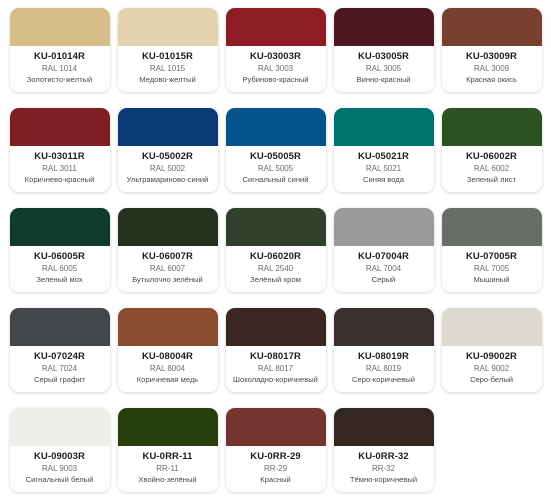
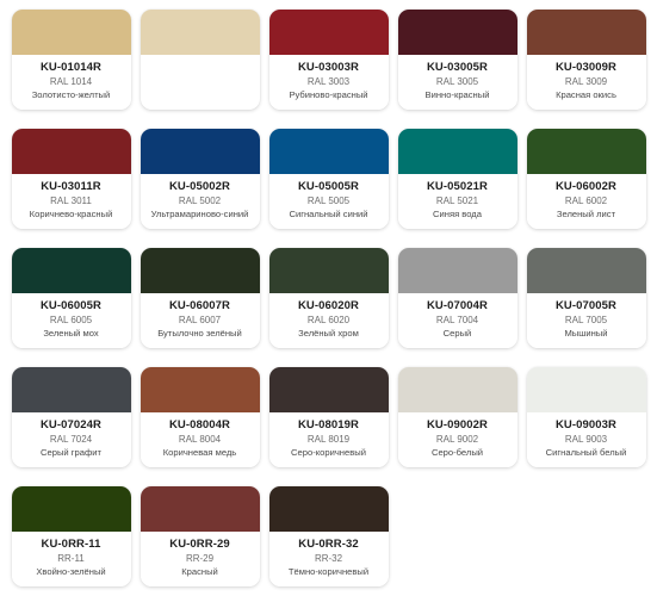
  KU-01014R
  RAL 1014
  Золотисто-желтый
- KU-01015R
- RAL 1015
- Медово-желтый
  KU-03003R
  RAL 3003
  Рубиново-красный
  KU-03005R
  RAL 3005
  Винно-красный
  KU-03009R
  RAL 3009
  Красная окись
  KU-03011R
  RAL 3011
  Коричнево-красный
  KU-05002R
  RAL 5002
  Ультрамариново-синий
  KU-05005R
  RAL 5005
  Сигнальный синий
  KU-05021R
  RAL 5021
  Синяя вода
  KU-06002R
  RAL 6002
  Зеленый лист
  KU-06005R
  RAL 6005
  Зеленый мох
  KU-06007R
  RAL 6007
  Бутылочно зелёный
  KU-06020R
- RAL 2540
+ RAL 6020
  Зелёный хром
  KU-07004R
  RAL 7004
  Серый
  KU-07005R
  RAL 7005
  Мышиный
  KU-07024R
  RAL 7024
  Серый графит
  KU-08004R
  RAL 8004
  Коричневая медь
- KU-08017R
- RAL 8017
- Шоколадно-коричневый
  KU-08019R
  RAL 8019
  Серо-коричневый
  KU-09002R
  RAL 9002
  Серо-белый
  KU-09003R
  RAL 9003
  Сигнальный белый
  KU-0RR-11
  RR-11
  Хвойно-зелёный
  KU-0RR-29
  RR-29
  Красный
  KU-0RR-32
  RR-32
  Тёмно-коричневый
